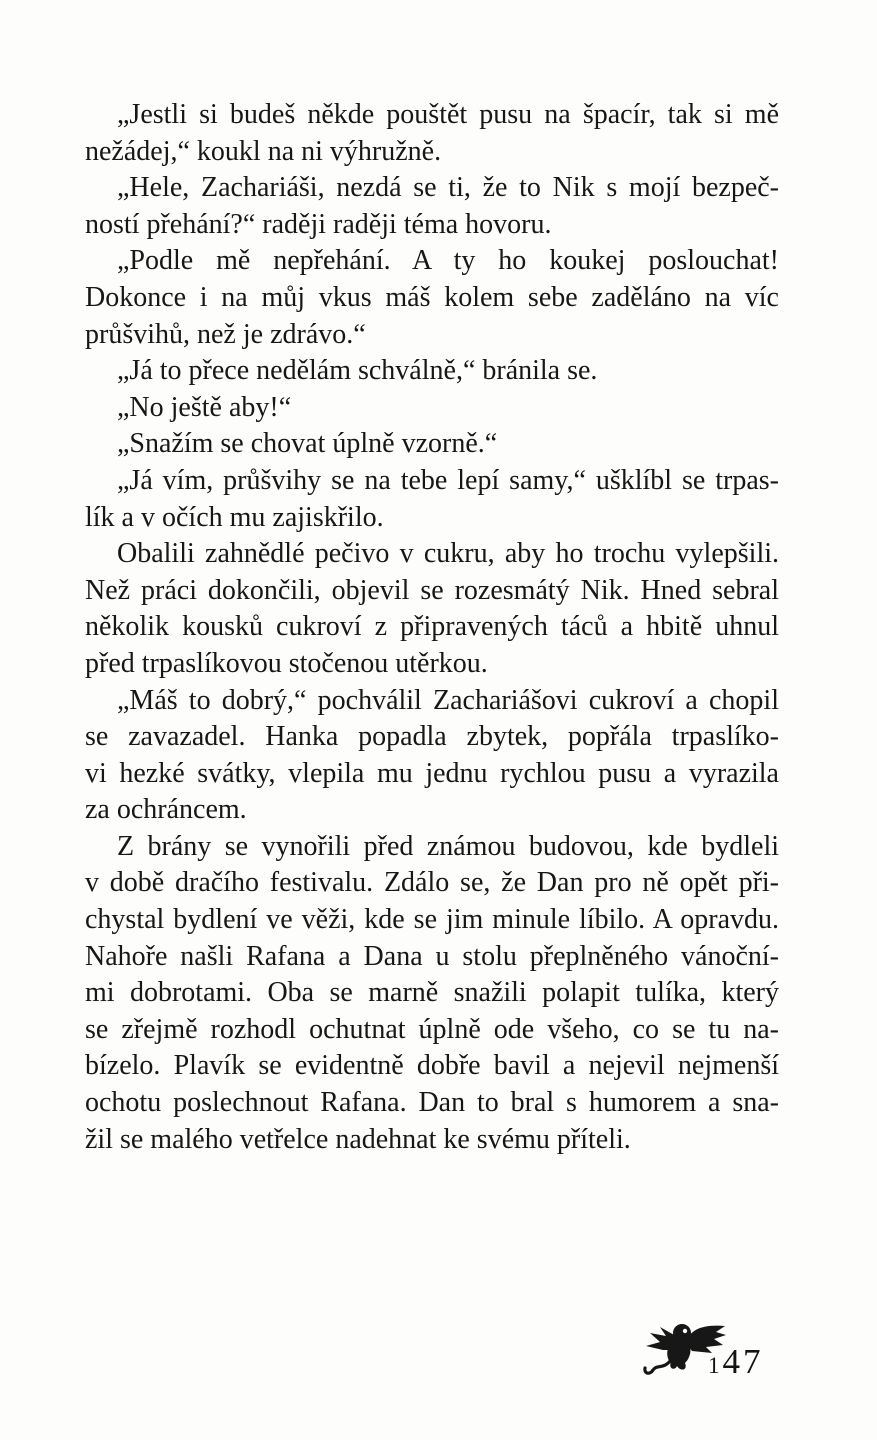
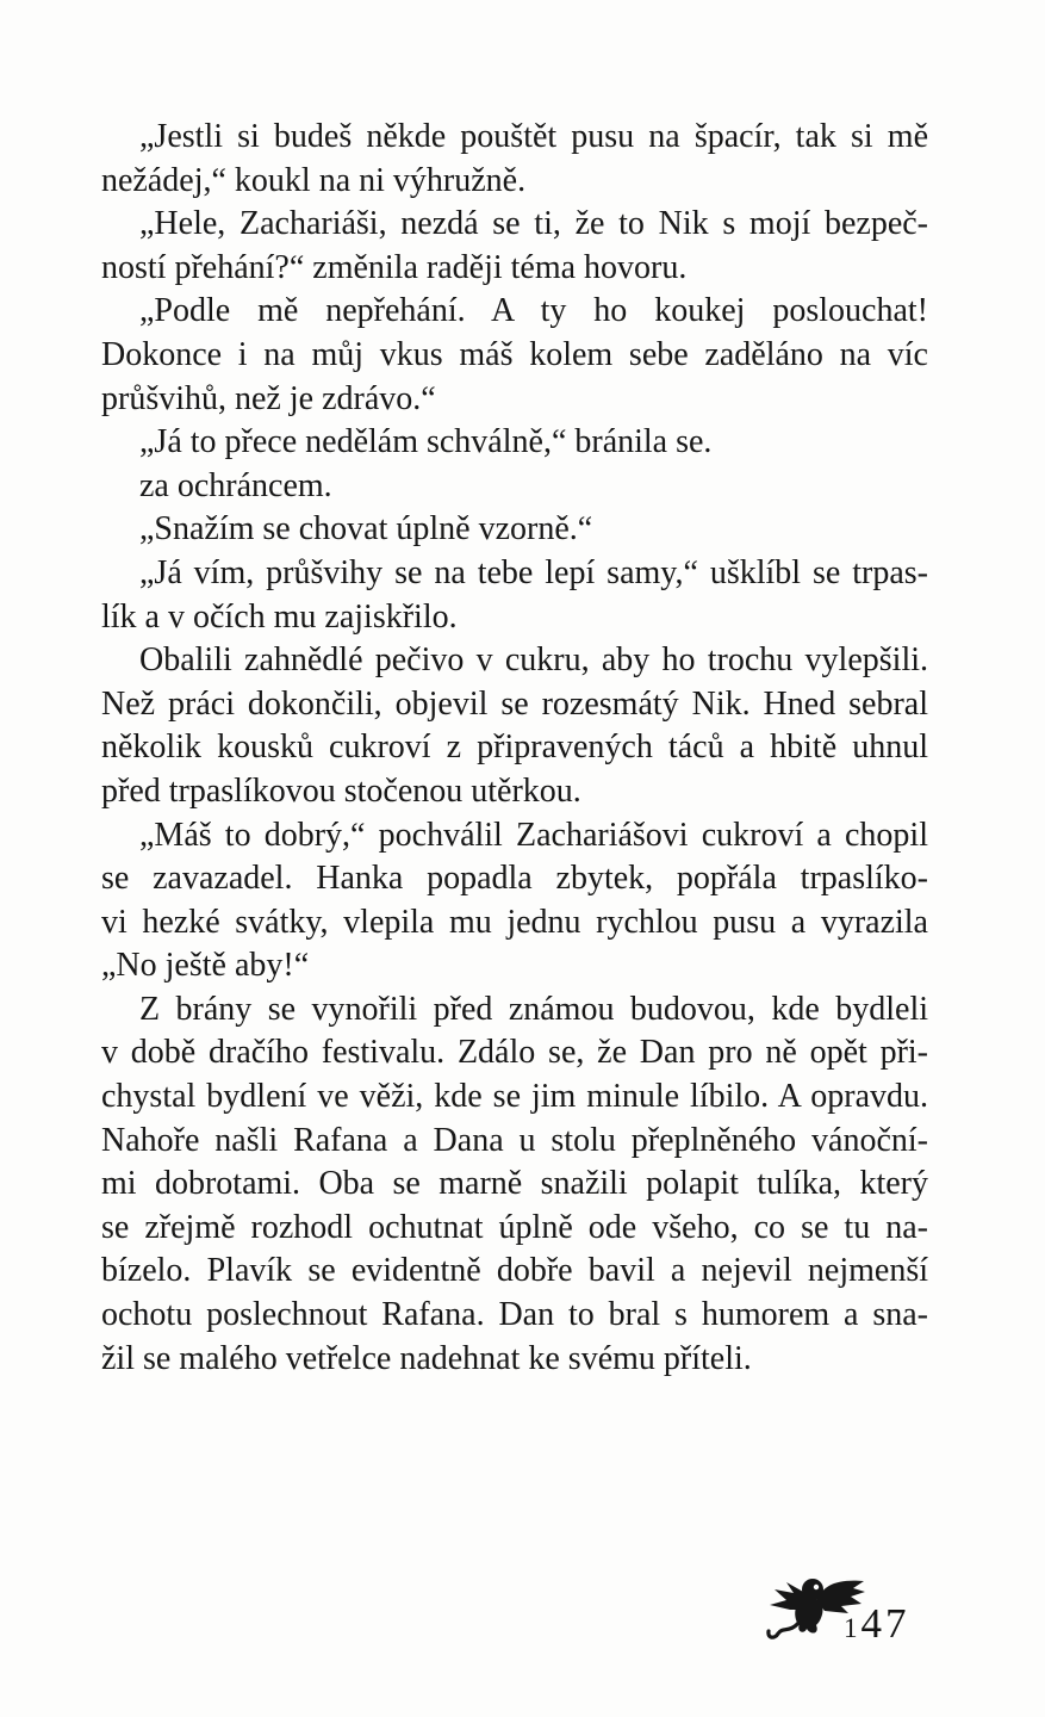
  „Jestli si budeš někde pouštět pusu na špacír, tak si mě
  nežádej,“ koukl na ni výhružně.
  „Hele, Zachariáši, nezdá se ti, že to Nik s mojí bezpeč-
- ností přehání?“ raději raději téma hovoru.
+ ností přehání?“ změnila raději téma hovoru.
  „Podle mě nepřehání. A ty ho koukej poslouchat!
  Dokonce i na můj vkus máš kolem sebe zaděláno na víc
  průšvihů, než je zdrávo.“
  „Já to přece nedělám schválně,“ bránila se.
- „No ještě aby!“
+ za ochráncem.
  „Snažím se chovat úplně vzorně.“
  „Já vím, průšvihy se na tebe lepí samy,“ ušklíbl se trpas-
  lík a v očích mu zajiskřilo.
  Obalili zahnědlé pečivo v cukru, aby ho trochu vylepšili.
  Než práci dokončili, objevil se rozesmátý Nik. Hned sebral
  několik kousků cukroví z připravených táců a hbitě uhnul
  před trpaslíkovou stočenou utěrkou.
  „Máš to dobrý,“ pochválil Zachariášovi cukroví a chopil
  se zavazadel. Hanka popadla zbytek, popřála trpaslíko-
  vi hezké svátky, vlepila mu jednu rychlou pusu a vyrazila
- za ochráncem.
+ „No ještě aby!“
  Z brány se vynořili před známou budovou, kde bydleli
  v době dračího festivalu. Zdálo se, že Dan pro ně opět při-
  chystal bydlení ve věži, kde se jim minule líbilo. A opravdu.
  Nahoře našli Rafana a Dana u stolu přeplněného vánoční-
  mi dobrotami. Oba se marně snažili polapit tulíka, který
  se zřejmě rozhodl ochutnat úplně ode všeho, co se tu na-
  bízelo. Plavík se evidentně dobře bavil a nejevil nejmenší
  ochotu poslechnout Rafana. Dan to bral s humorem a sna-
  žil se malého vetřelce nadehnat ke svému příteli.
  147
